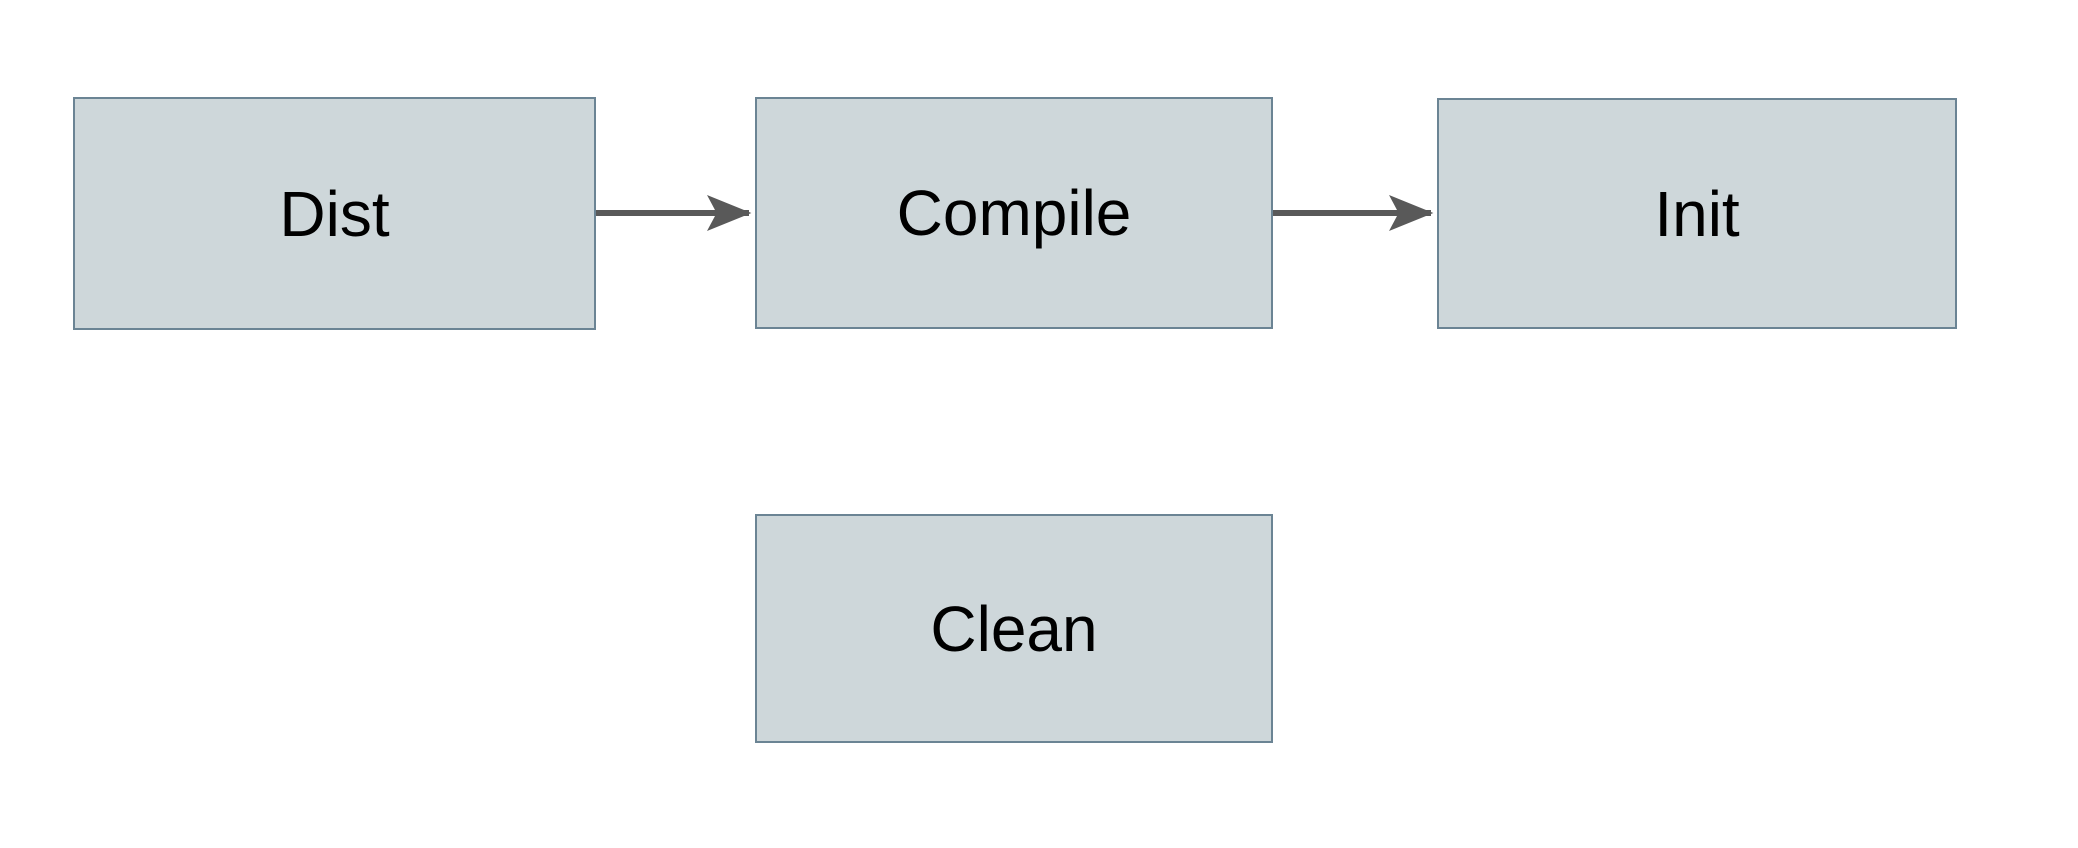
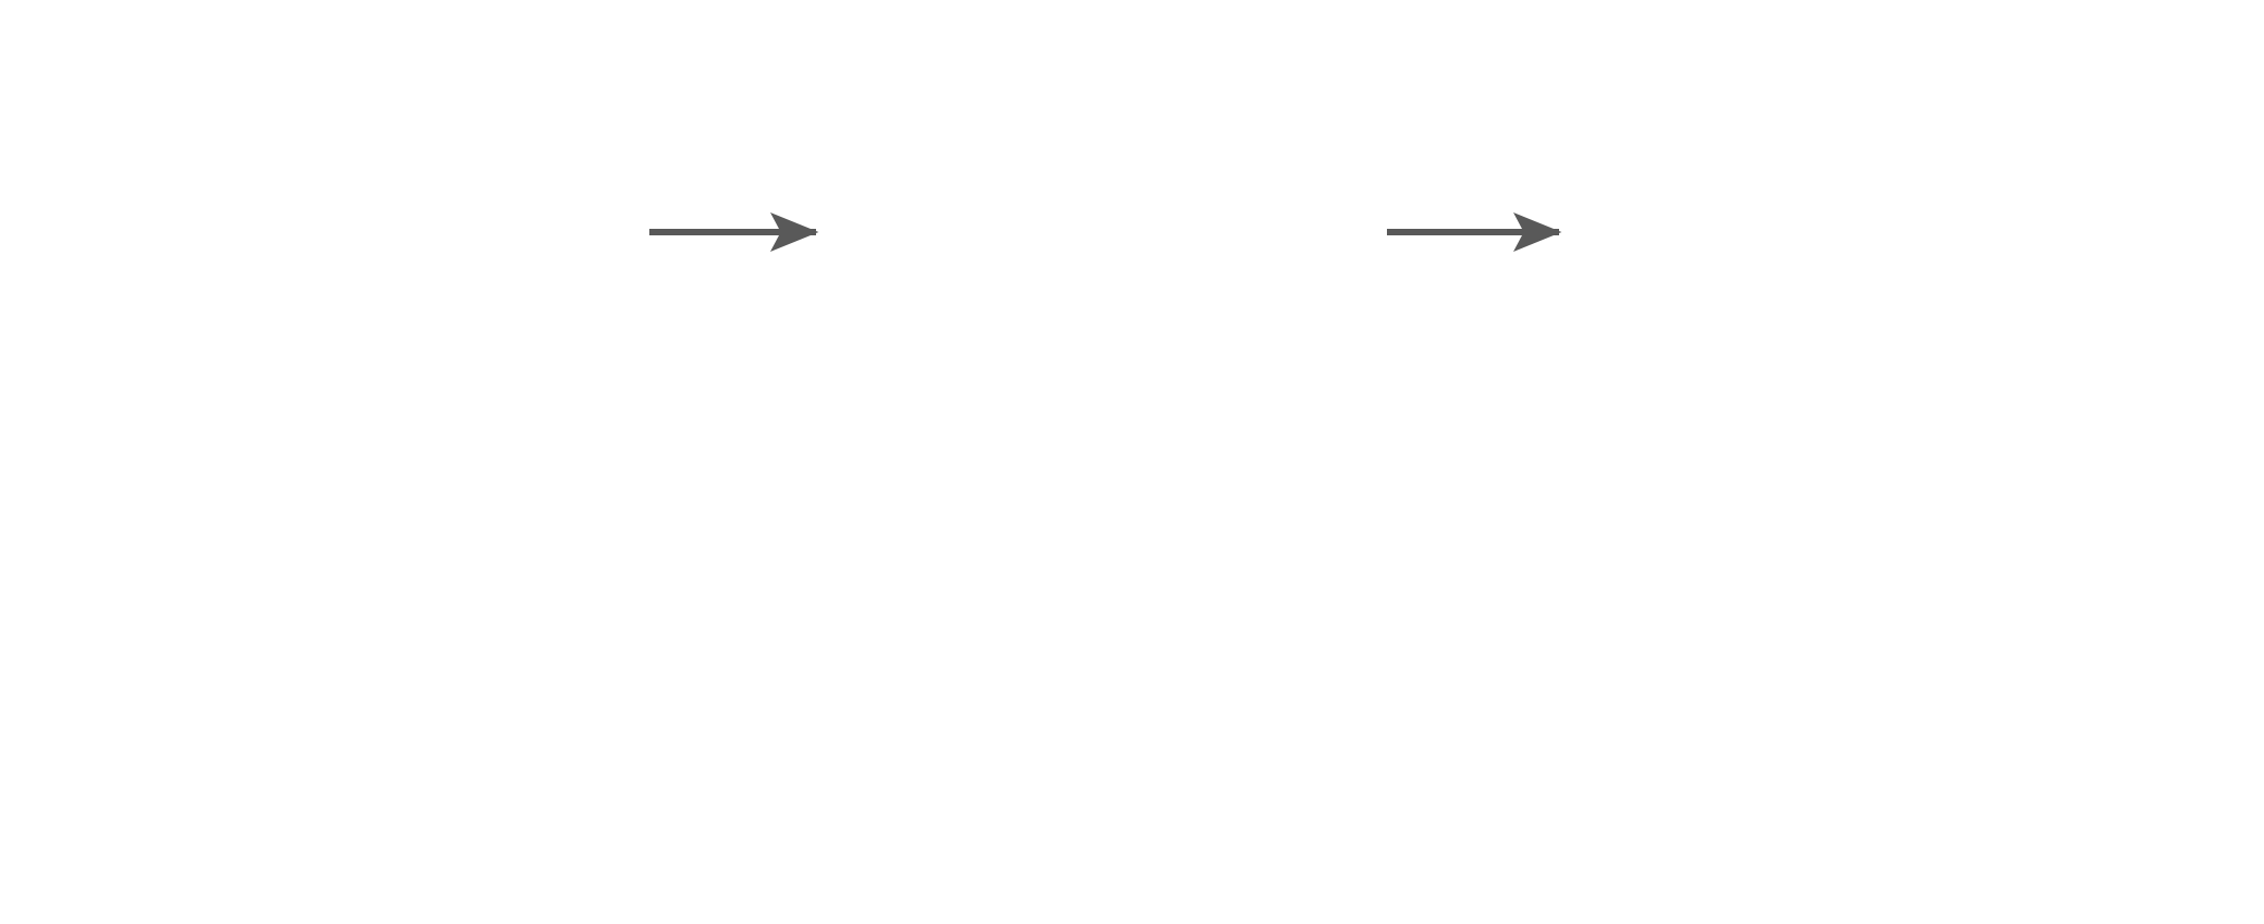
- Dist
- Compile
- Init
- Clean
